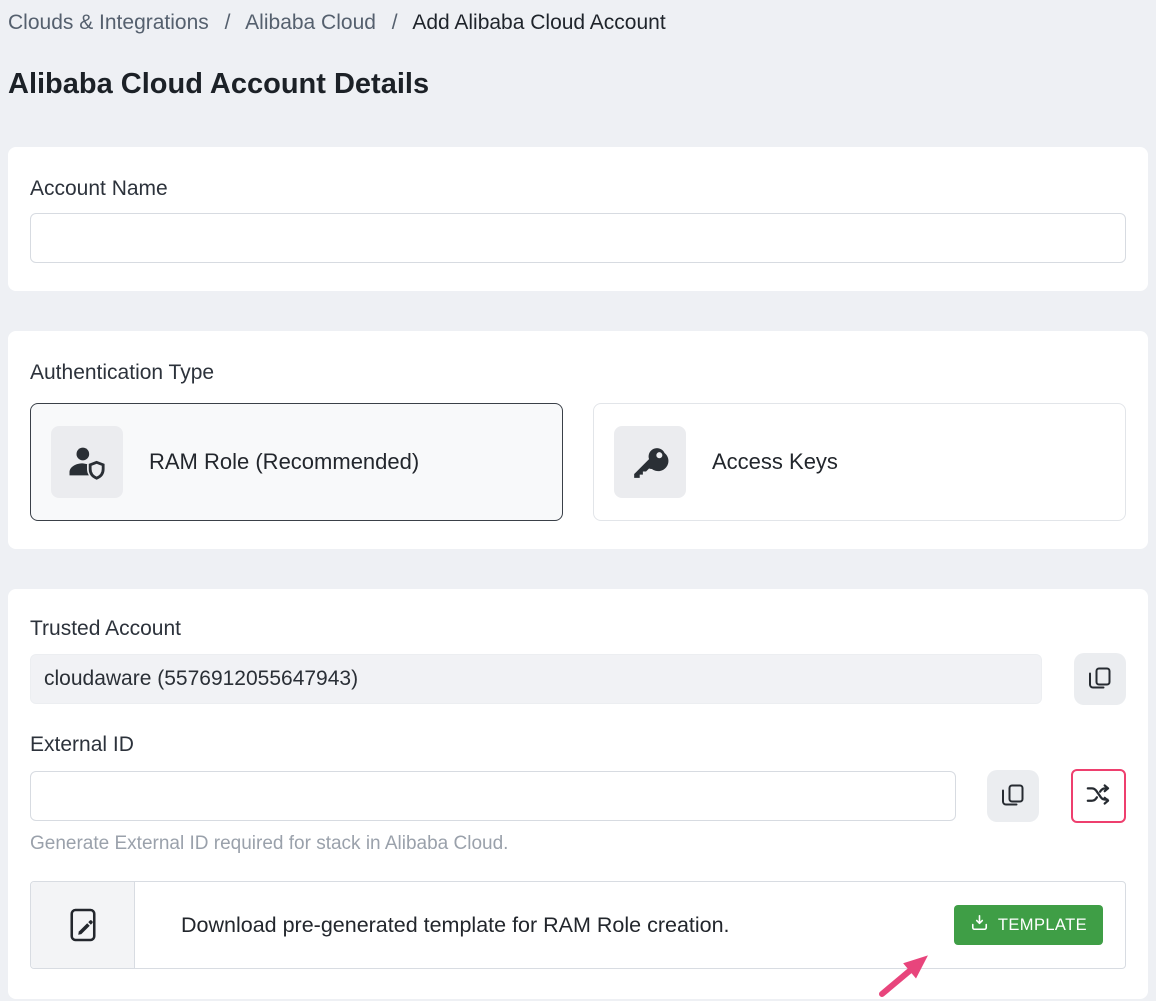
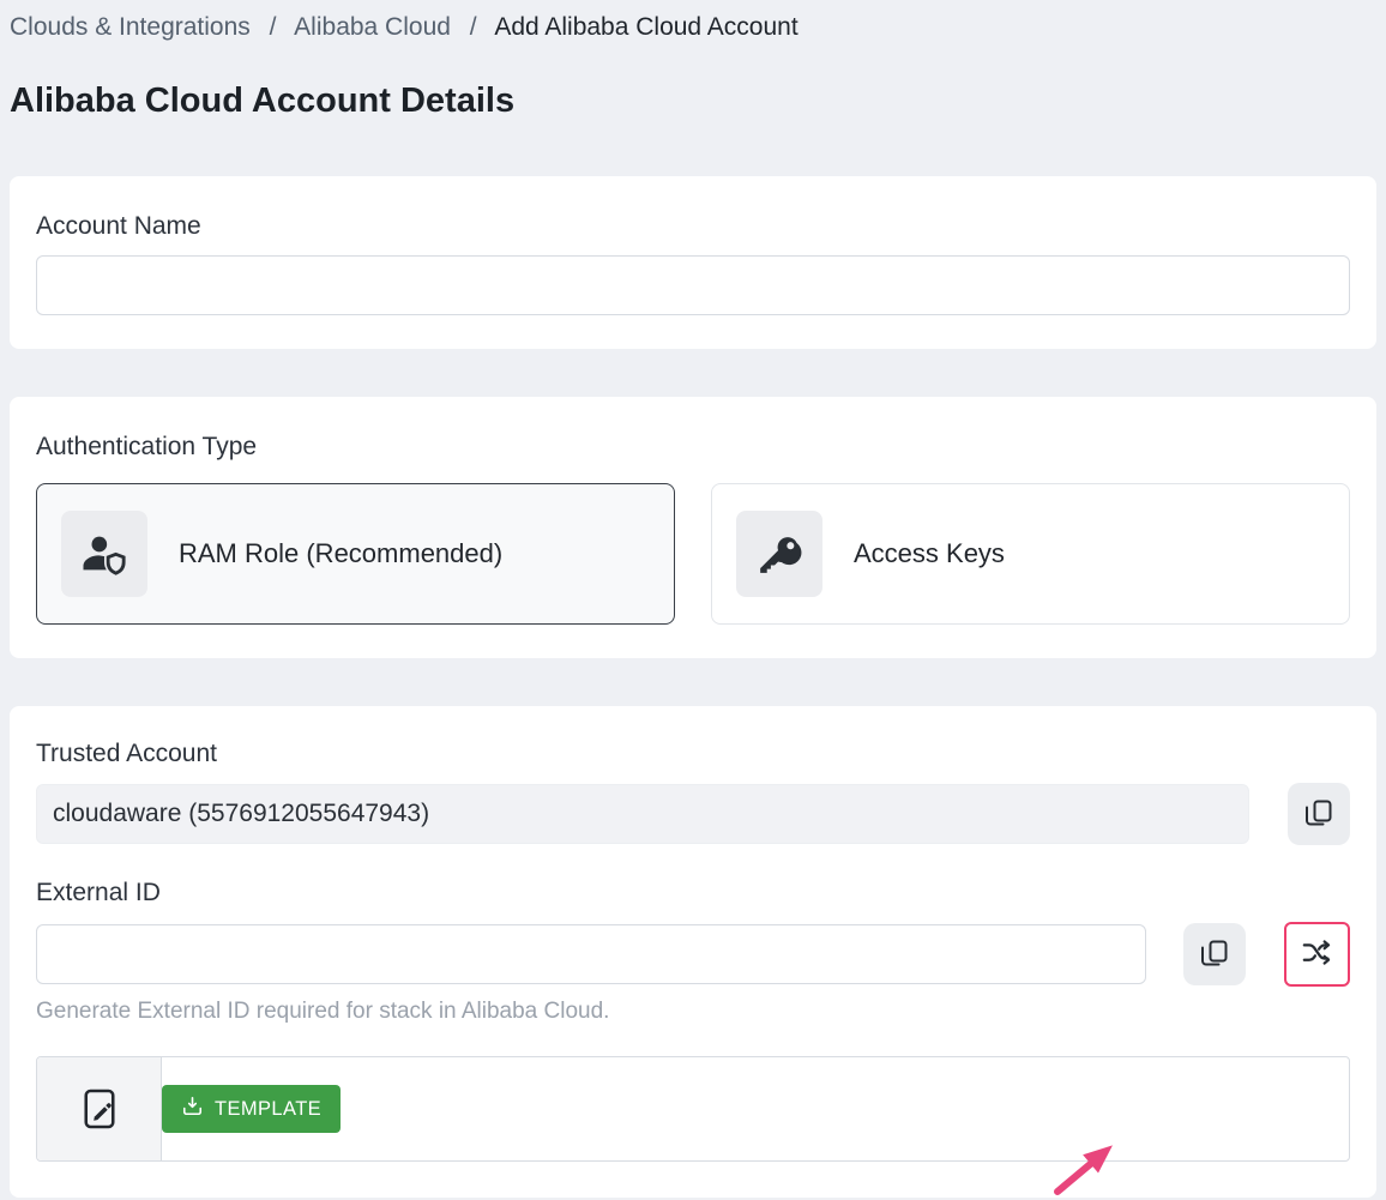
  Clouds & Integrations / Alibaba Cloud / Add Alibaba Cloud Account
  Alibaba Cloud Account Details
  Account Name
  Authentication Type
  RAM Role (Recommended)
  Access Keys
  Trusted Account
  cloudaware (5576912055647943)
  External ID
  Generate External ID required for stack in Alibaba Cloud.
- Download pre-generated template for RAM Role creation.
  TEMPLATE
